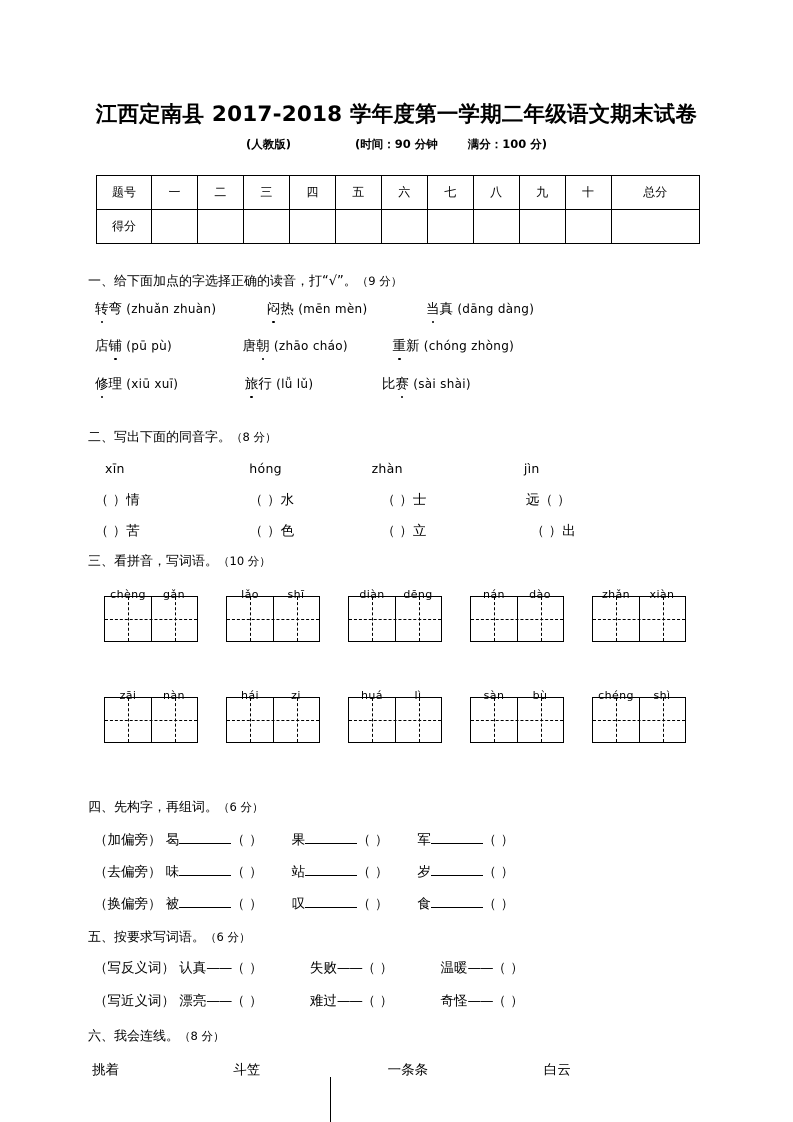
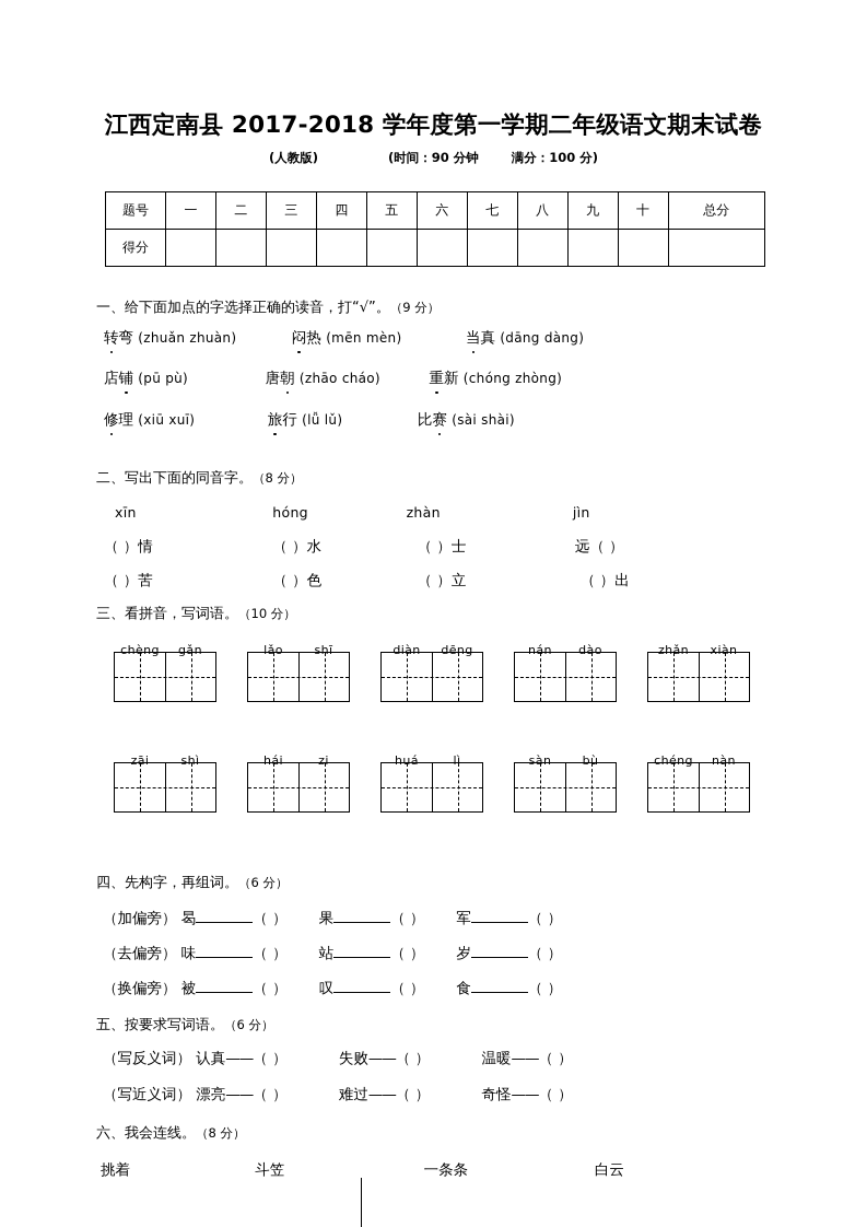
  江西定南县 2017-2018 学年度第一学期二年级语文期末试卷
  (人教版) (时间：90 分钟 满分：100 分)
  题号	一	二	三	四	五	六	七	八	九	十	总分
  得分
  一、给下面加点的字选择正确的读音，打“√”。（9 分）
  转弯 (zhuǎn zhuàn) 闷热 (mēn mèn) 当真 (dāng dàng)
  店铺 (pū pù) 唐朝 (zhāo cháo) 重新 (chóng zhòng)
  修理 (xiū xuī) 旅行 (lǚ lǔ) 比赛 (sài shài)
  二、写出下面的同音字。（8 分）
  xīn hóng zhàn jìn
  （ ）情 （ ）水 （ ）士 远（ ）
  （ ）苦 （ ）色 （ ）立 （ ）出
  三、看拼音，写词语。（10 分）
  chèng gǎn
  lǎo shī
  diàn dēng
  nán dào
  zhǎn xiàn
- zāi nàn
+ zāi shì
  hái zi
  huá lì
  sàn bù
- chéng shì
+ chéng nàn
  四、先构字，再组词。（6 分）
  （加偏旁） 曷 （ ） 果 （ ） 军 （ ）
  （去偏旁） 味 （ ） 站 （ ） 岁 （ ）
  （换偏旁） 被 （ ） 叹 （ ） 食 （ ）
  五、按要求写词语。（6 分）
  （写反义词） 认真——（ ） 失败——（ ） 温暖——（ ）
  （写近义词） 漂亮——（ ） 难过——（ ） 奇怪——（ ）
  六、我会连线。（8 分）
  挑着 斗笠 一条条 白云
